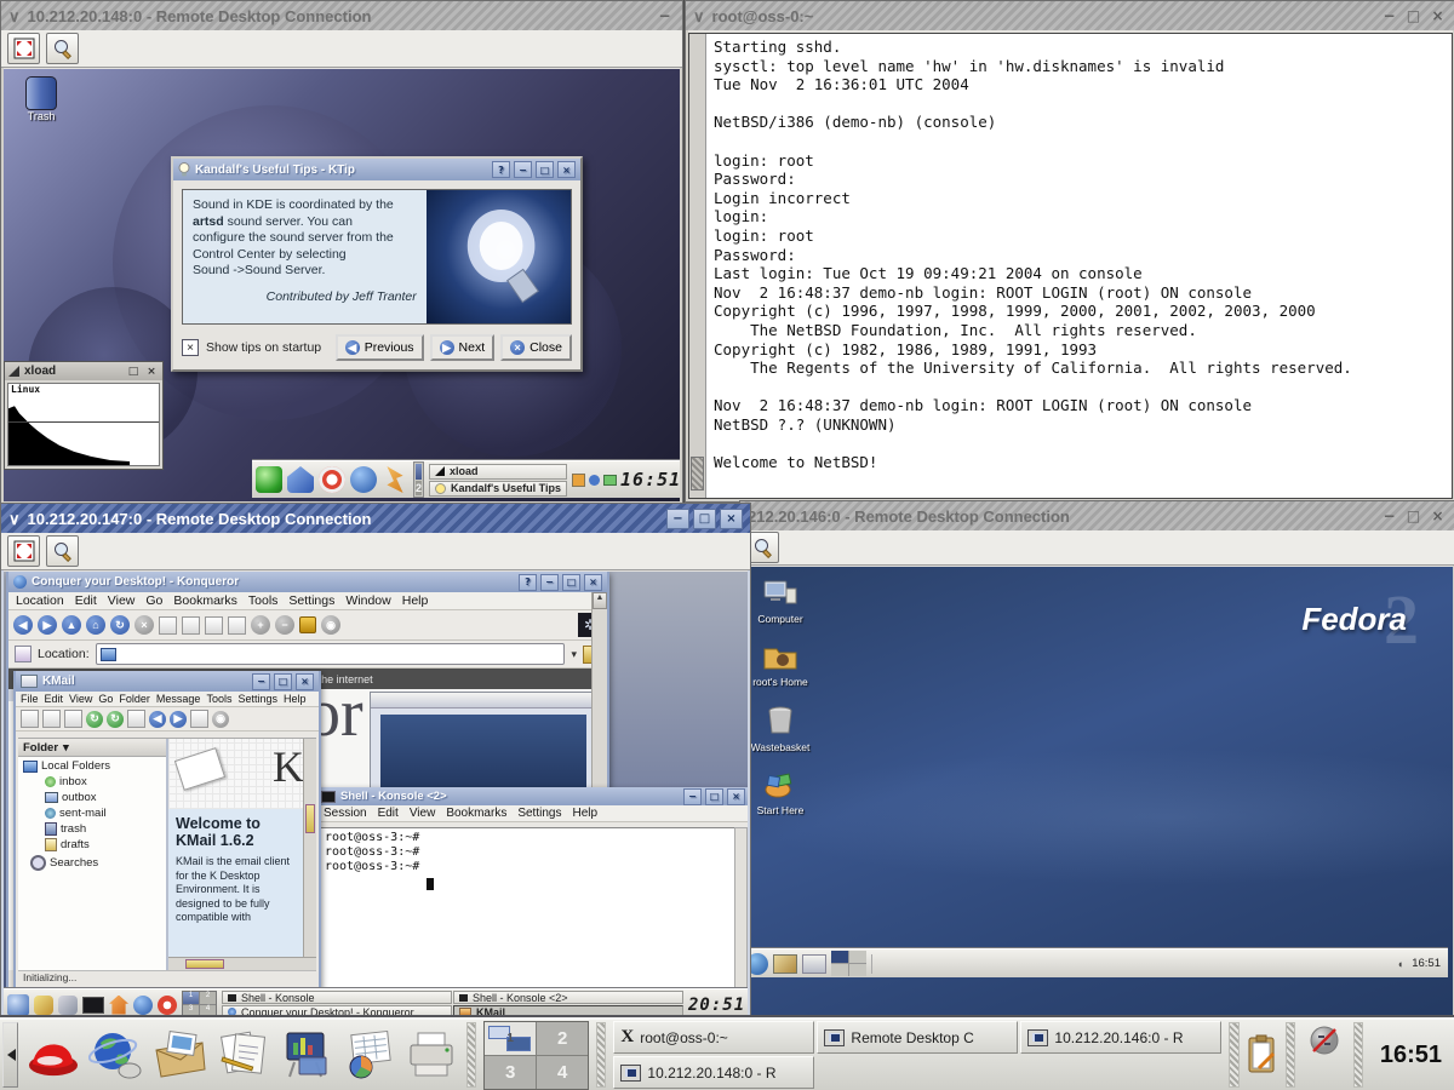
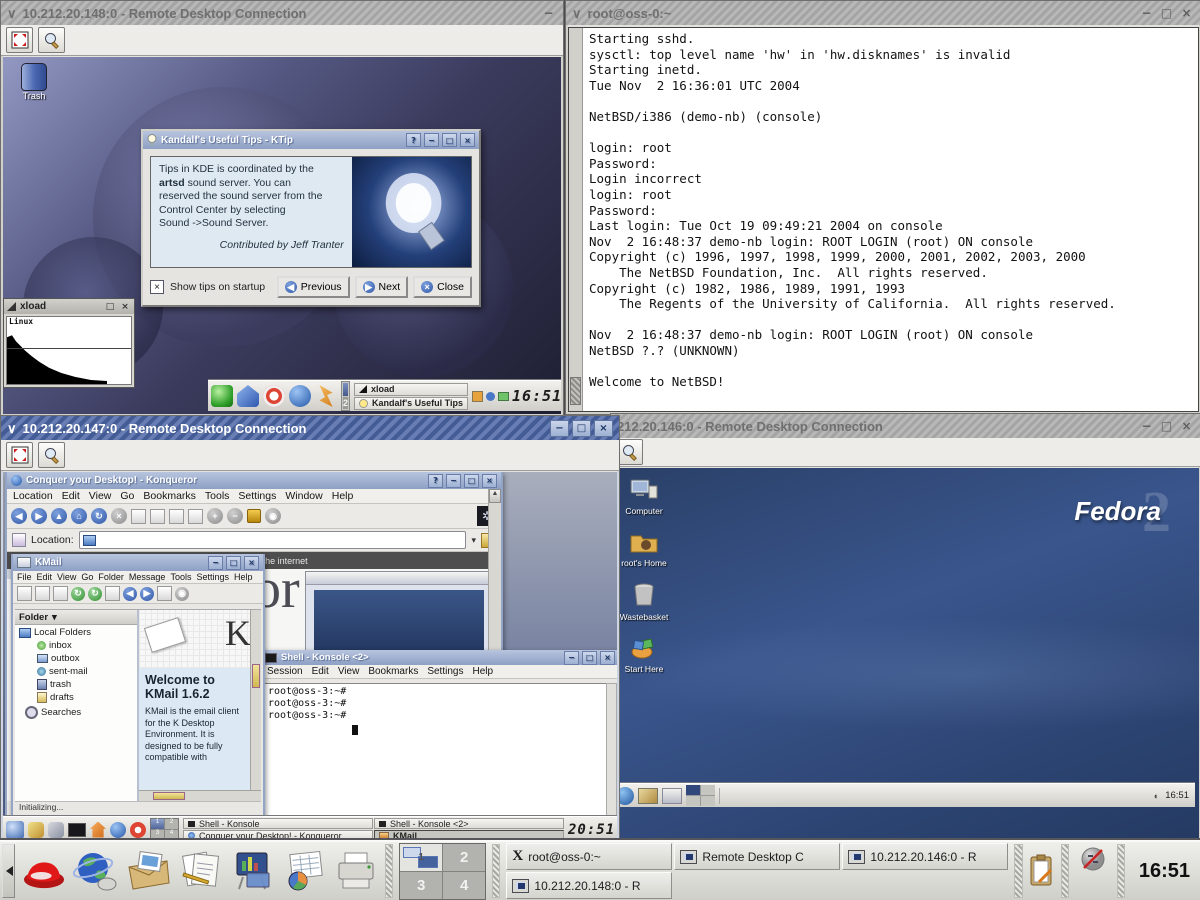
  ∨
  10.212.20.148:0 - Remote Desktop Connection
  −
  Trash
  Kandalf's Useful Tips - KTip
  ?
  −
  □
  ×
- Sound in KDE is coordinated by the
+ Tips in KDE is coordinated by the
  artsd sound server. You can
- configure the sound server from the
+ reserved the sound server from the
  Control Center by selecting
  Sound ->Sound Server.
  Contributed by Jeff Tranter
  ×
  Show tips on startup
  ◀
  Previous
  ▶
  Next
  ×
  Close
  xload
  □
  ×
  Linux
  2
  xload
  Kandalf's Useful Tips
  16:51
  ∨
  root@oss-0:~
  −
  □
  ×
  Starting sshd.
  sysctl: top level name 'hw' in 'hw.disknames' is invalid
+ Starting inetd.
  Tue Nov 2 16:36:01 UTC 2004
  NetBSD/i386 (demo-nb) (console)
  login: root
  Password:
  Login incorrect
- login:
  login: root
  Password:
  Last login: Tue Oct 19 09:49:21 2004 on console
  Nov 2 16:48:37 demo-nb login: ROOT LOGIN (root) ON console
  Copyright (c) 1996, 1997, 1998, 1999, 2000, 2001, 2002, 2003, 2000
  The NetBSD Foundation, Inc. All rights reserved.
  Copyright (c) 1982, 1986, 1989, 1991, 1993
  The Regents of the University of California. All rights reserved.
  Nov 2 16:48:37 demo-nb login: ROOT LOGIN (root) ON console
  NetBSD ?.? (UNKNOWN)
  Welcome to NetBSD!
  212.20.146:0 - Remote Desktop Connection
  −
  □
  ×
  2
  Fedora
  Computer
  root's Home
  Wastebasket
  Start Here
  ◖
  16:51
  ∨
  10.212.20.147:0 - Remote Desktop Connection
  −
  □
  ×
  Conquer your Desktop! - Konqueror
  ?
  −
  □
  ×
  Location
  Edit
  View
  Go
  Bookmarks
  Tools
  Settings
  Window
  Help
  ◀
  ▶
  ▲
  ⌂
  ↻
  ×
  +
  −
  ◉
  ✲
  Location:
  ▾
  or
  Shell - Konsole <2>
  −
  □
  ×
  Session
  Edit
  View
  Bookmarks
  Settings
  Help
  root@oss-3:~#
  root@oss-3:~#
  root@oss-3:~#
  KMail
  −
  □
  ×
  File
  Edit
  View
  Go
  Folder
  Message
  Tools
  Settings
  Help
  ↻
  ↻
  ◀
  ▶
  ◉
  Folder
  ▾
  Local Folders
  inbox
  outbox
  sent-mail
  trash
  drafts
  Searches
  K
  Welcome to
  KMail 1.6.2
  KMail is the email client for the K Desktop Environment. It is designed to be fully compatible with
  Initializing...
  Shell - Konsole
  Shell - Konsole <2>
  Conquer your Desktop! - Konqueror
  KMail
  20:51
  1
  2
  3
  4
  X
  root@oss-0:~
  Remote Desktop C
  10.212.20.146:0 - R
  10.212.20.148:0 - R
  16:51
